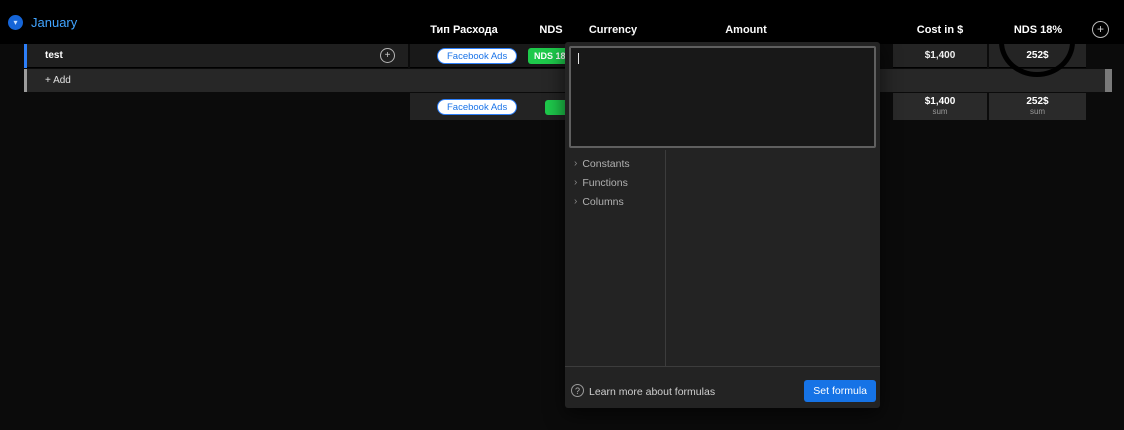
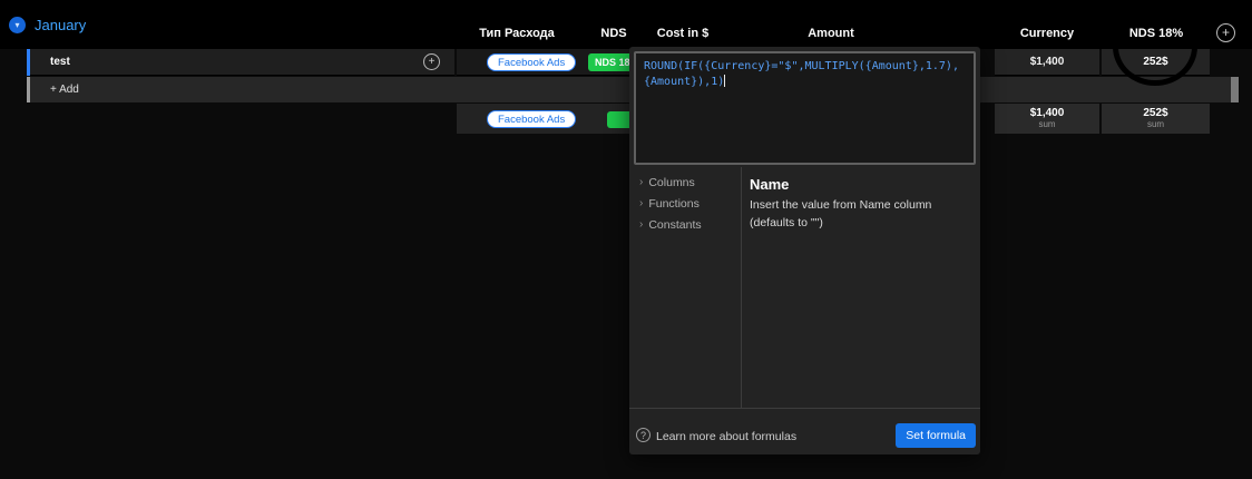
  ▾
  January
  Тип Расхода
  NDS
- Currency
+ Cost in $
  Amount
- Cost in $
+ Currency
  NDS 18%
  +
  test
  +
  Facebook Ads
  NDS 18
  $1,400
  252$
  + Add
  Facebook Ads
  $1,400
  sum
  252$
  sum
+ ROUND(IF({Currency}="$",MULTIPLY({Amount},1.7),{Amount}),1)
  ›
- Constants
+ Columns
  ›
  Functions
  ›
- Columns
+ Constants
+ Name
+ Insert the value from Name column (defaults to "")
  ?
  Learn more about formulas
  Set formula
